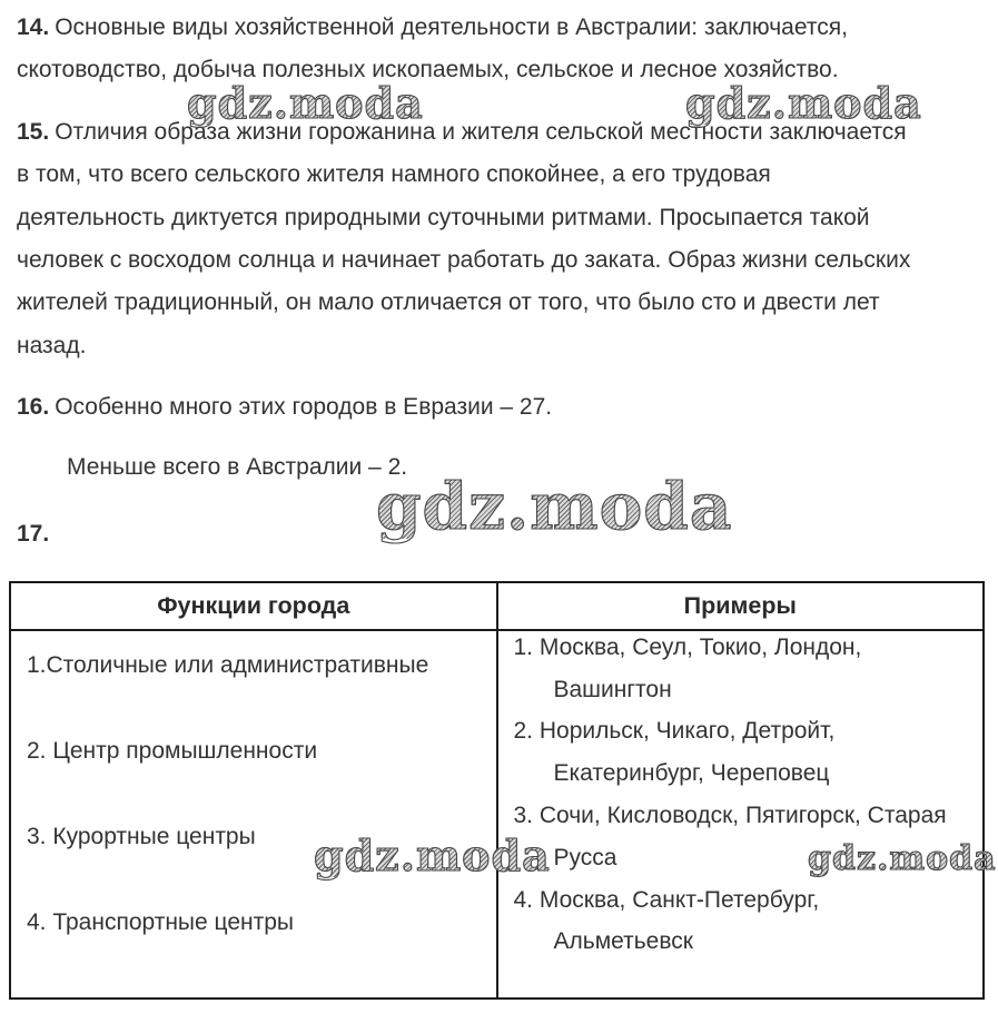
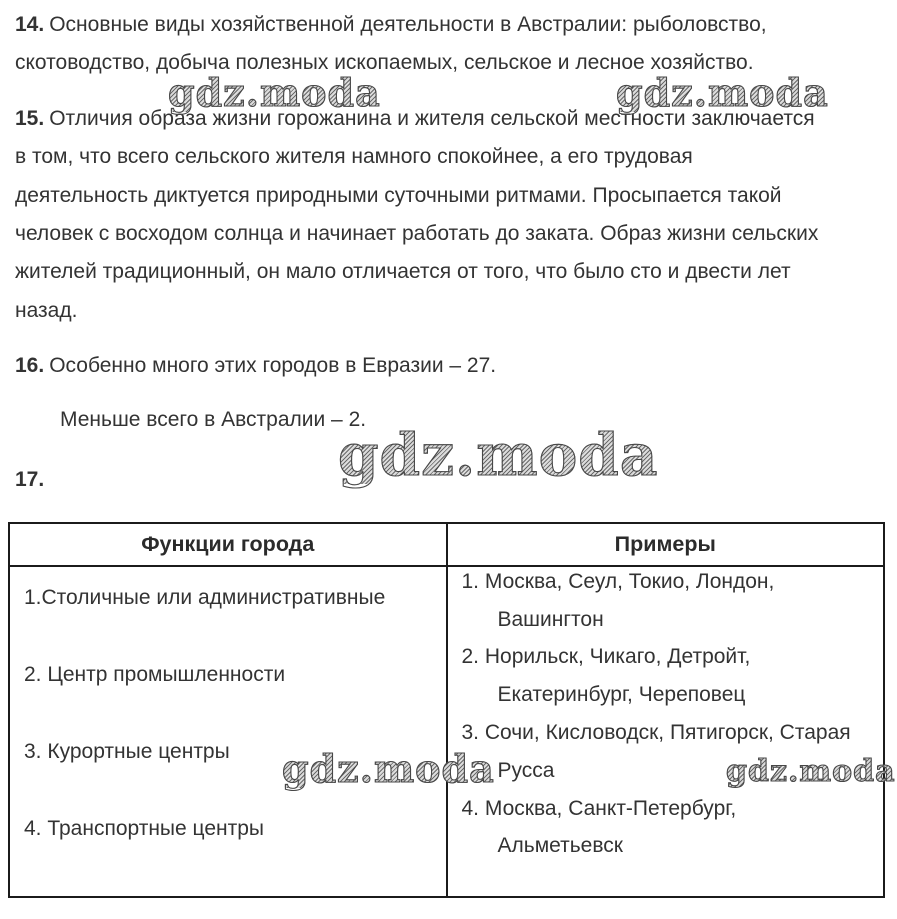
- 14. Основные виды хозяйственной деятельности в Австралии: заключается,
+ 14. Основные виды хозяйственной деятельности в Австралии: рыболовство,
  скотоводство, добыча полезных ископаемых, сельское и лесное хозяйство.
  15. Отличия образа жизни горожанина и жителя сельской местности заключается
  в том, что всего сельского жителя намного спокойнее, а его трудовая
  деятельность диктуется природными суточными ритмами. Просыпается такой
  человек с восходом солнца и начинает работать до заката. Образ жизни сельских
  жителей традиционный, он мало отличается от того, что было сто и двести лет
  назад.
  16. Особенно много этих городов в Евразии – 27.
  Меньше всего в Австралии – 2.
  17.
  Функции города	Примеры
  1.Столичные или административные 2. Центр промышленности 3. Курортные центры 4. Транспортные центры	1. Москва, Сеул, Токио, Лондон, Вашингтон 2. Норильск, Чикаго, Детройт, Екатеринбург, Череповец 3. Сочи, Кисловодск, Пятигорск, Старая Русса 4. Москва, Санкт-Петербург, Альметьевск
  gdz.moda
  gdz.moda
  gdz.moda
  gdz.moda
  gdz.moda
